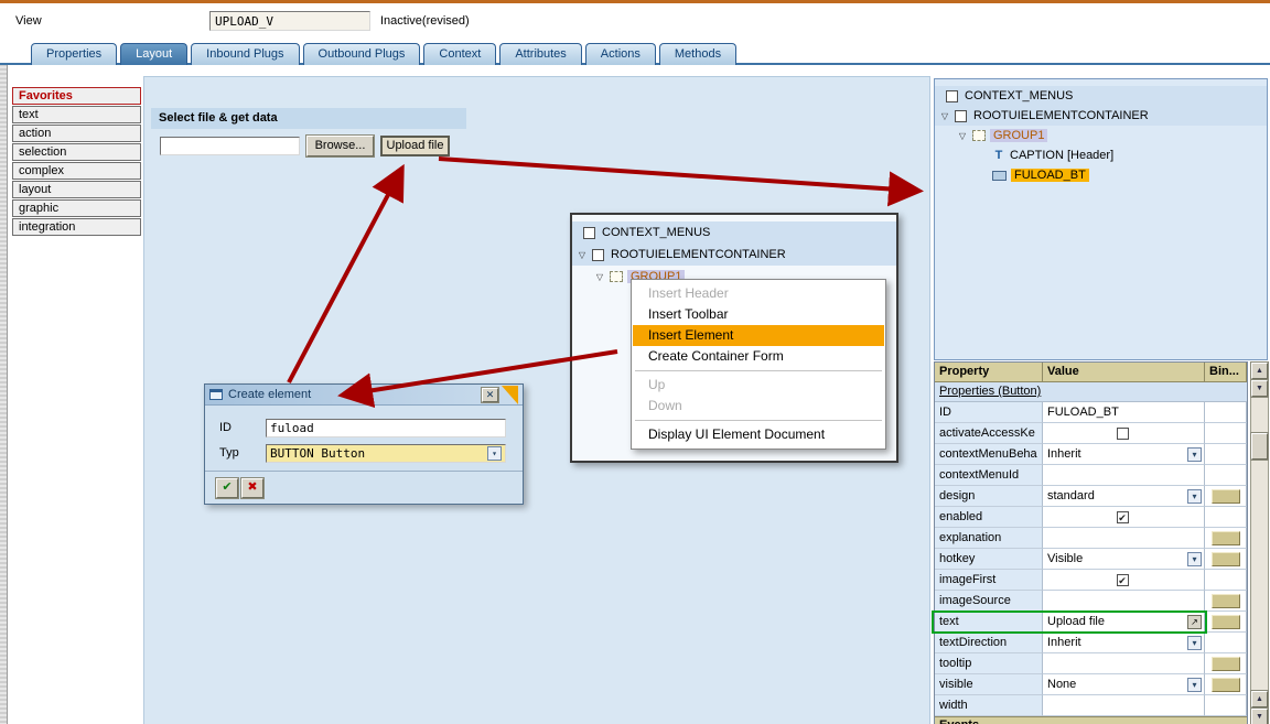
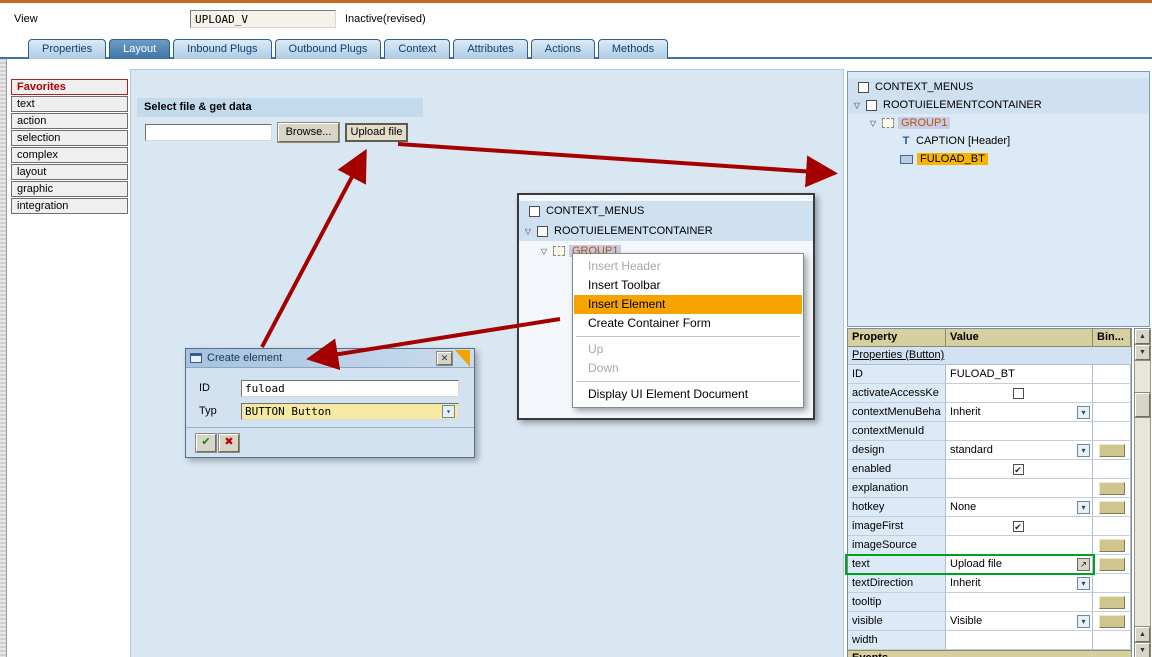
  View
  UPLOAD_V
  Inactive(revised)
  Properties
  Layout
  Inbound Plugs
  Outbound Plugs
  Context
  Attributes
  Actions
  Methods
  Favorites
  text
  action
  selection
  complex
  layout
  graphic
  integration
  Select file & get data
  Browse...
  Upload file
  CONTEXT_MENUS
  ▽
  ROOTUIELEMENTCONTAINER
  ▽
  GROUP1
  T
  CAPTION [Header]
  FULOAD_BT
  CONTEXT_MENUS
  ▽
  ROOTUIELEMENTCONTAINER
  ▽
  GROUP1
  Insert Header
  Insert Toolbar
  Insert Element
  Create Container Form
  Up
  Down
  Display UI Element Document
  Create element
  ✕
  ID
  fuload
  Typ
  BUTTON Button
  ▾
  ✔
  ✖
  Property
  Value
  Bin...
  Properties (Button)
  ID
  FULOAD_BT
  activateAccessKe
  contextMenuBeha
  Inherit
  ▾
  contextMenuId
  design
  standard
  ▾
  enabled
  ✔
  explanation
  hotkey
- Visible
+ None
  ▾
  imageFirst
  ✔
  imageSource
  text
  Upload file
  ↗
  textDirection
  Inherit
  ▾
  tooltip
  visible
- None
+ Visible
  ▾
  width
